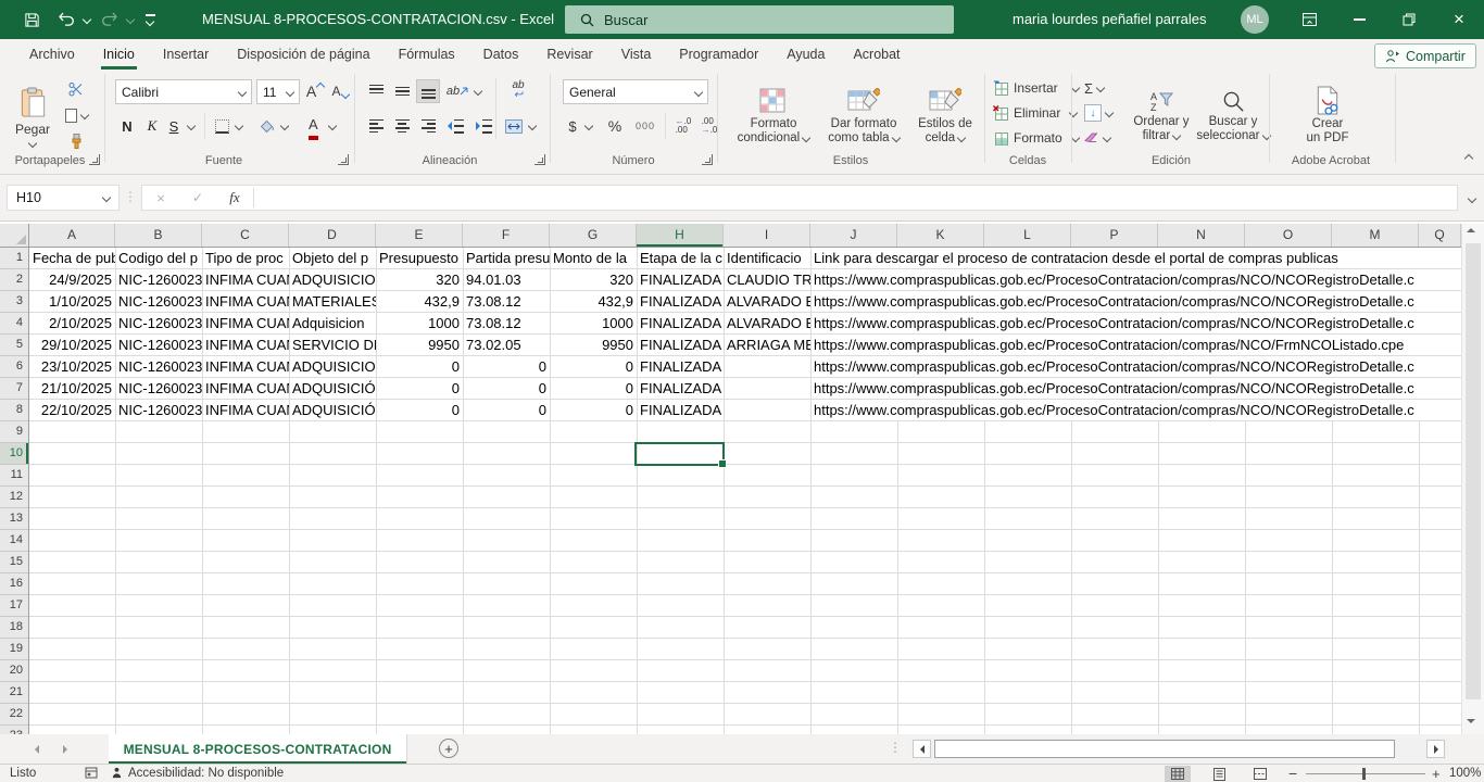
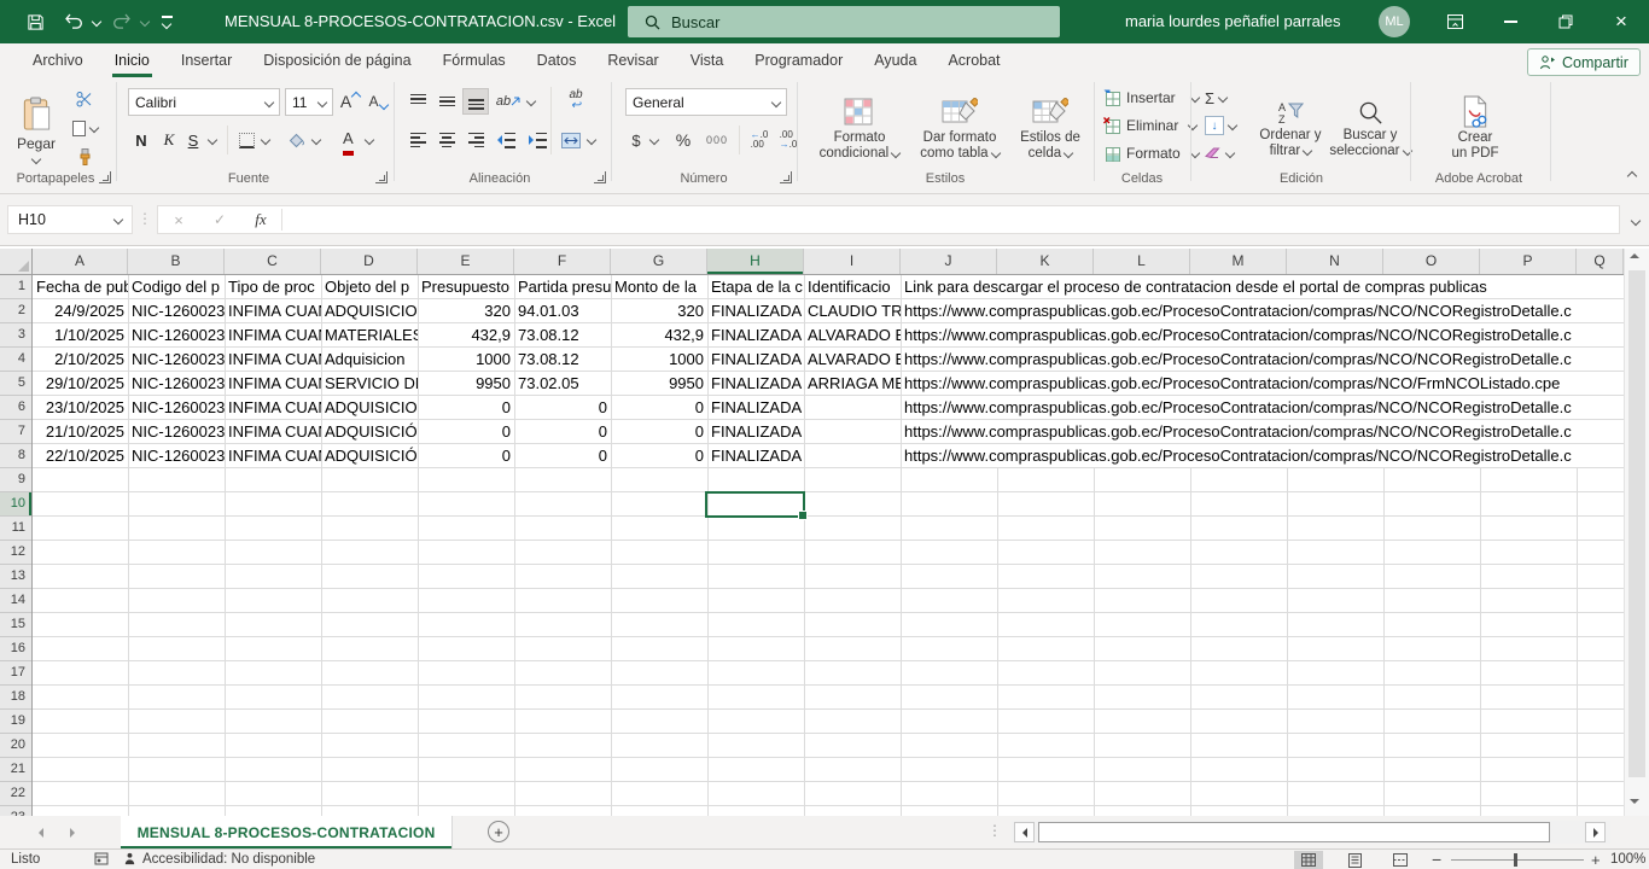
  MENSUAL 8-PROCESOS-CONTRATACION.csv - Excel
  Buscar
  maria lourdes peñafiel parrales
  ML
  ×
  Archivo
  Inicio
  Insertar
  Disposición de página
  Fórmulas
  Datos
  Revisar
  Vista
  Programador
  Ayuda
  Acrobat
  Compartir
  Pegar
  Portapapeles
  Calibri
  11
  A
  A
  N
  K
  S
  A
  Fuente
  ab
  ab
  ↩
  Alineación
  General
  $
  %
  000
  ←.0
  .00
  .00
  →.0
  Número
  Formato
  condicional
  Dar formato
  como tabla
  Estilos de
  celda
  Estilos
  Insertar
  Eliminar
  Formato
  Celdas
  Σ
  ↓
  A
  Z
  Ordenar y
  filtrar
  Buscar y
  seleccionar
  Edición
  Crear
  un PDF
  Adobe Acrobat
  H10
  ⋮
  ×
  ✓
  fx
  Fecha de pub
  Codigo del p
  Tipo de proc
  Objeto del p
  Presupuesto
  Partida presu
  Monto de la
  Etapa de la c
  Identificacio
  Link para descargar el proceso de contratacion desde el portal de compras publicas
  24/9/2025
  NIC-1260023
  INFIMA CUA
  ADQUISICIO
  320
  94.01.03
  320
  FINALIZADA
  CLAUDIO TR
  https://www.compraspublicas.gob.ec/ProcesoContratacion/compras/NCO/NCORegistroDetalle.c
  1/10/2025
  NIC-1260023
  INFIMA CUA
  MATERIALE
  432,9
  73.08.12
  432,9
  FINALIZADA
  ALVARADO E
  https://www.compraspublicas.gob.ec/ProcesoContratacion/compras/NCO/NCORegistroDetalle.c
  2/10/2025
  NIC-1260023
  INFIMA CUA
  Adquisicion
  1000
  73.08.12
  1000
  FINALIZADA
  ALVARADO E
  https://www.compraspublicas.gob.ec/ProcesoContratacion/compras/NCO/NCORegistroDetalle.c
  29/10/2025
  NIC-1260023
  INFIMA CUA
  SERVICIO D
  9950
  73.02.05
  9950
  FINALIZADA
  ARRIAGA ME
  https://www.compraspublicas.gob.ec/ProcesoContratacion/compras/NCO/FrmNCOListado.cpe
  23/10/2025
  NIC-1260023
  INFIMA CUA
  ADQUISICIO
  0
  0
  0
  FINALIZADA
  https://www.compraspublicas.gob.ec/ProcesoContratacion/compras/NCO/NCORegistroDetalle.c
  21/10/2025
  NIC-1260023
  INFIMA CUA
  ADQUISICIÓ
  0
  0
  0
  FINALIZADA
  https://www.compraspublicas.gob.ec/ProcesoContratacion/compras/NCO/NCORegistroDetalle.c
  22/10/2025
  NIC-1260023
  INFIMA CUA
  ADQUISICIÓ
  0
  0
  0
  FINALIZADA
  https://www.compraspublicas.gob.ec/ProcesoContratacion/compras/NCO/NCORegistroDetalle.c
  A
  B
  C
  D
  E
  F
  G
  H
  I
  J
  K
  L
- P
+ M
  N
  O
- M
+ P
  Q
  1
  2
  3
  4
  5
  6
  7
  8
  9
  10
  11
  12
  13
  14
  15
  16
  17
  18
  19
  20
  21
  22
  MENSUAL 8-PROCESOS-CONTRATACION
  +
  ⋮
  Listo
  Accesibilidad: No disponible
  −
  +
  100%
